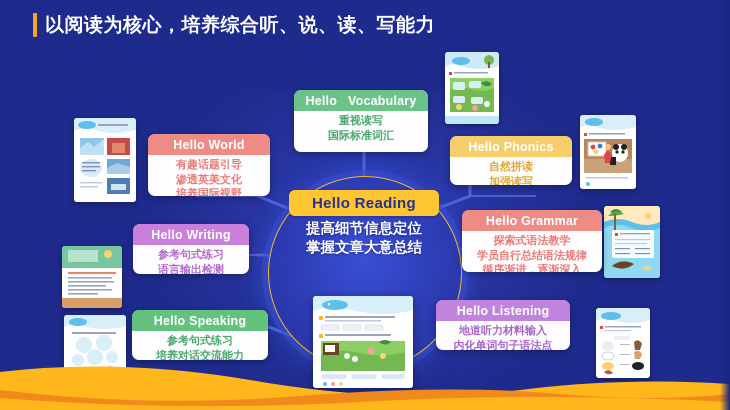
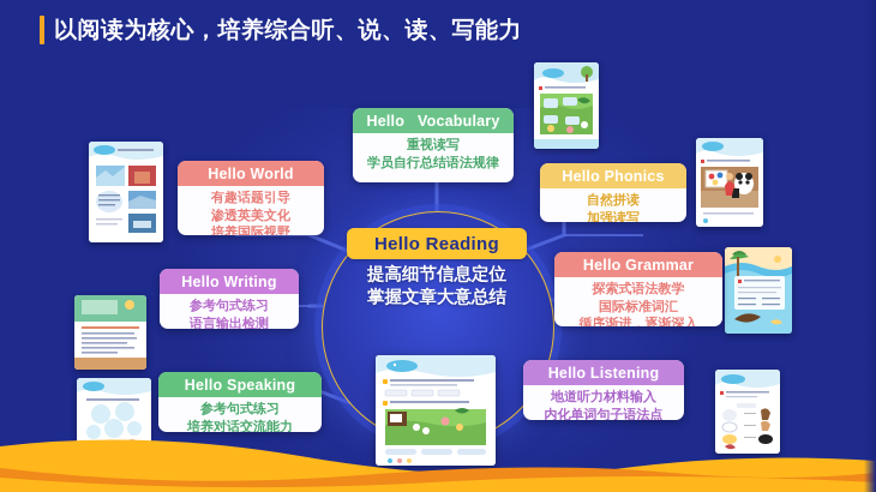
  以阅读为核心，培养综合听、说、读、写能力
  Hello Reading
  提高细节信息定位
  掌握文章大意总结
  Hello Vocabulary
  重视读写
- 国际标准词汇
+ 学员自行总结语法规律
  Hello World
  有趣话题引导
  渗透英美文化
  培养国际视野
  Hello Phonics
  自然拼读
  加强读写
  Hello Grammar
  探索式语法教学
- 学员自行总结语法规律
+ 国际标准词汇
  循序渐进，逐渐深入
  Hello Listening
  地道听力材料输入
  内化单词句子语法点
  Hello Speaking
  参考句式练习
  培养对话交流能力
  Hello Writing
  参考句式练习
  语言输出检测
